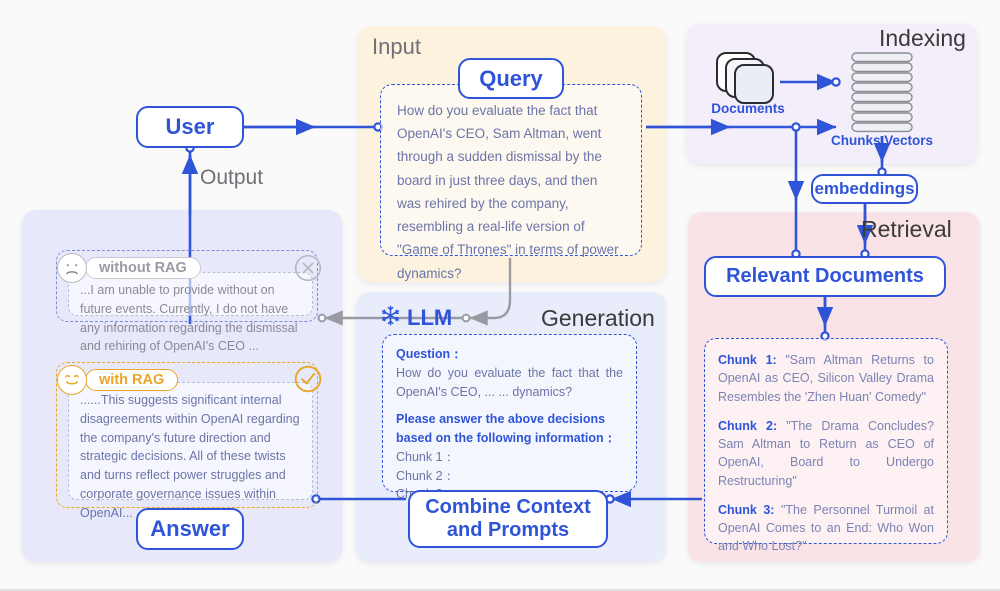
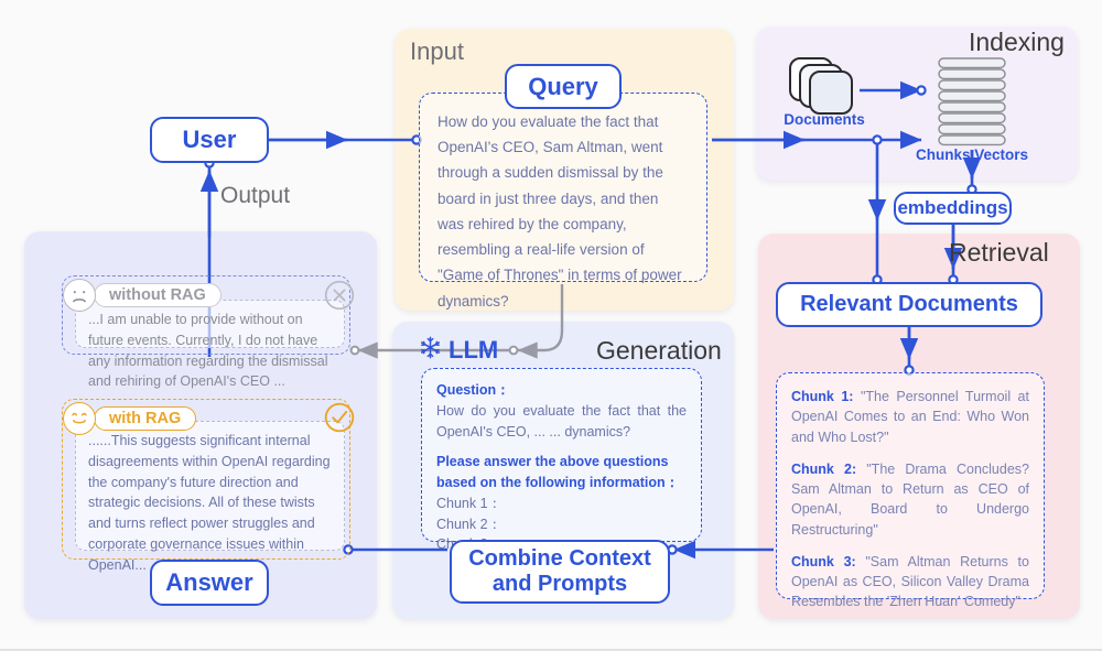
  Input
  Indexing
  Retrieval
  Generation
  Output
  User
  Query
  How do you evaluate the fact that OpenAI's CEO, Sam Altman, went through a sudden dismissal by the board in just three days, and then was rehired by the company, resembling a real-life version of "Game of Thrones" in terms of power dynamics?
  Documents
  Chunks Vectors
  embeddings
  Relevant Documents
- Chunk 1: "Sam Altman Returns to OpenAI as CEO, Silicon Valley Drama Resembles the 'Zhen Huan' Comedy"
+ Chunk 1: "The Personnel Turmoil at OpenAI Comes to an End: Who Won and Who Lost?"
  Chunk 2: "The Drama Concludes? Sam Altman to Return as CEO of OpenAI, Board to Undergo Restructuring"
- Chunk 3: "The Personnel Turmoil at OpenAI Comes to an End: Who Won and Who Lost?"
+ Chunk 3: "Sam Altman Returns to OpenAI as CEO, Silicon Valley Drama Resembles the 'Zhen Huan' Comedy"
  LLM
  Question：
  How do you evaluate the fact that the OpenAI's CEO, ... ... dynamics?
- Please answer the above decisions based on the following information：
+ Please answer the above questions based on the following information：
  Chunk 1：
  Chunk 2：
  Combine Context
  and Prompts
  without RAG
  ...I am unable to provide without on future events. Currently, I do not have any information regarding the dismissal and rehiring of OpenAI's CEO ...
  with RAG
  ......This suggests significant internal disagreements within OpenAI regarding the company's future direction and strategic decisions. All of these twists and turns reflect power struggles and corporate governance issues within OpenAI...
  Answer
